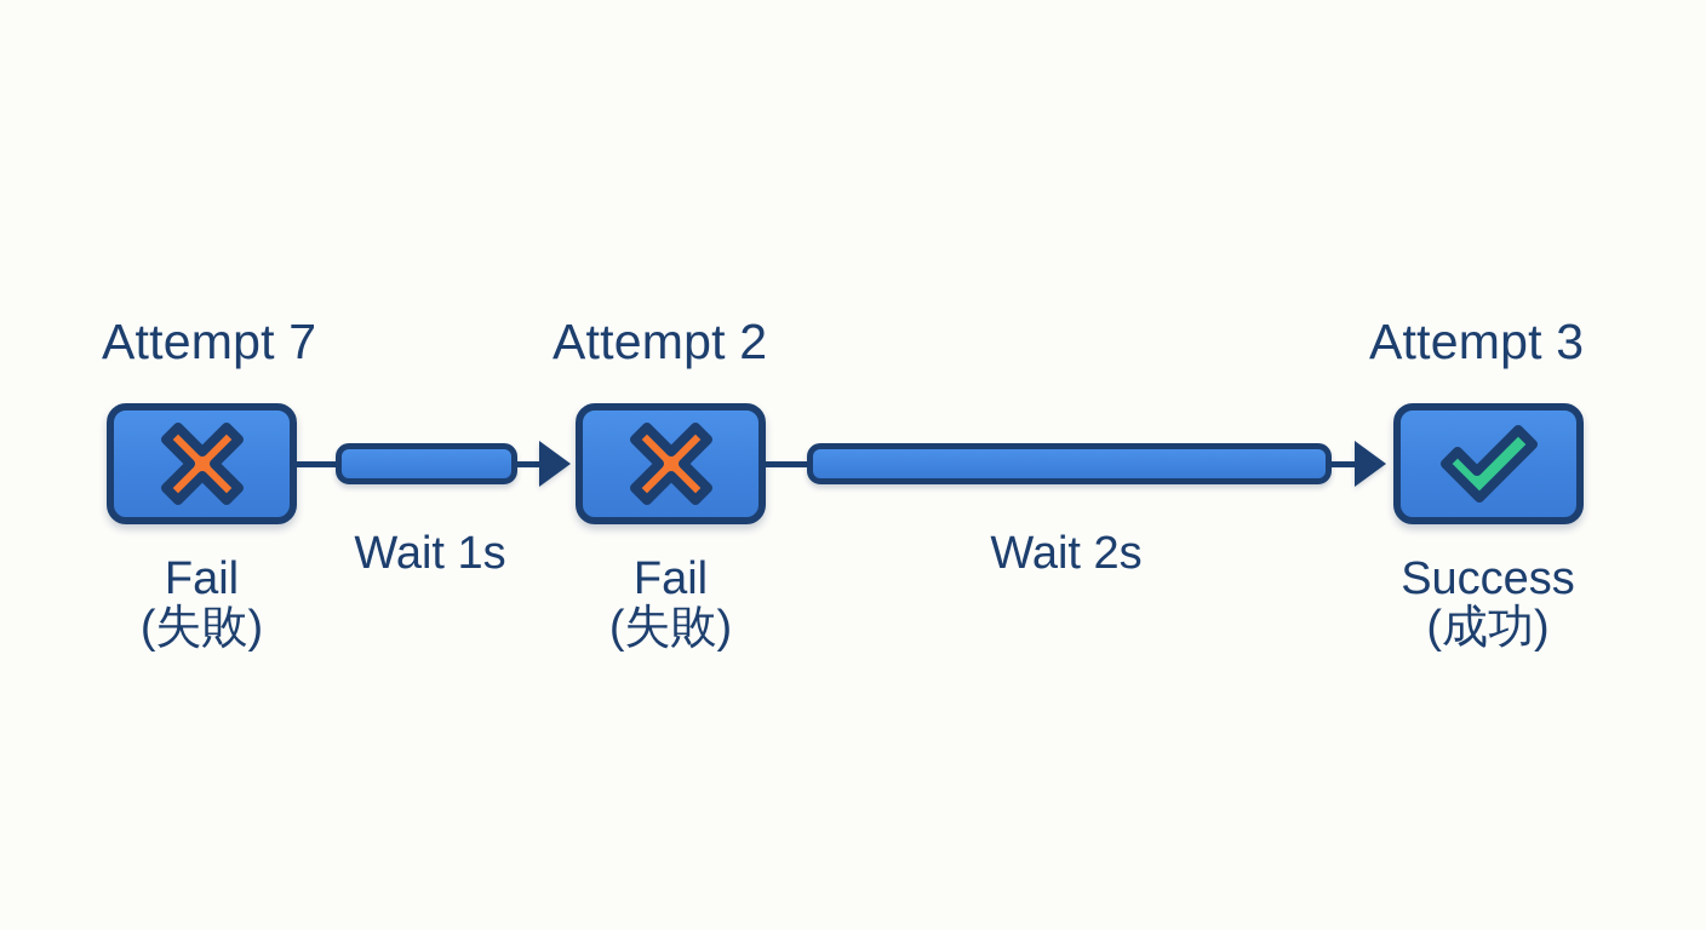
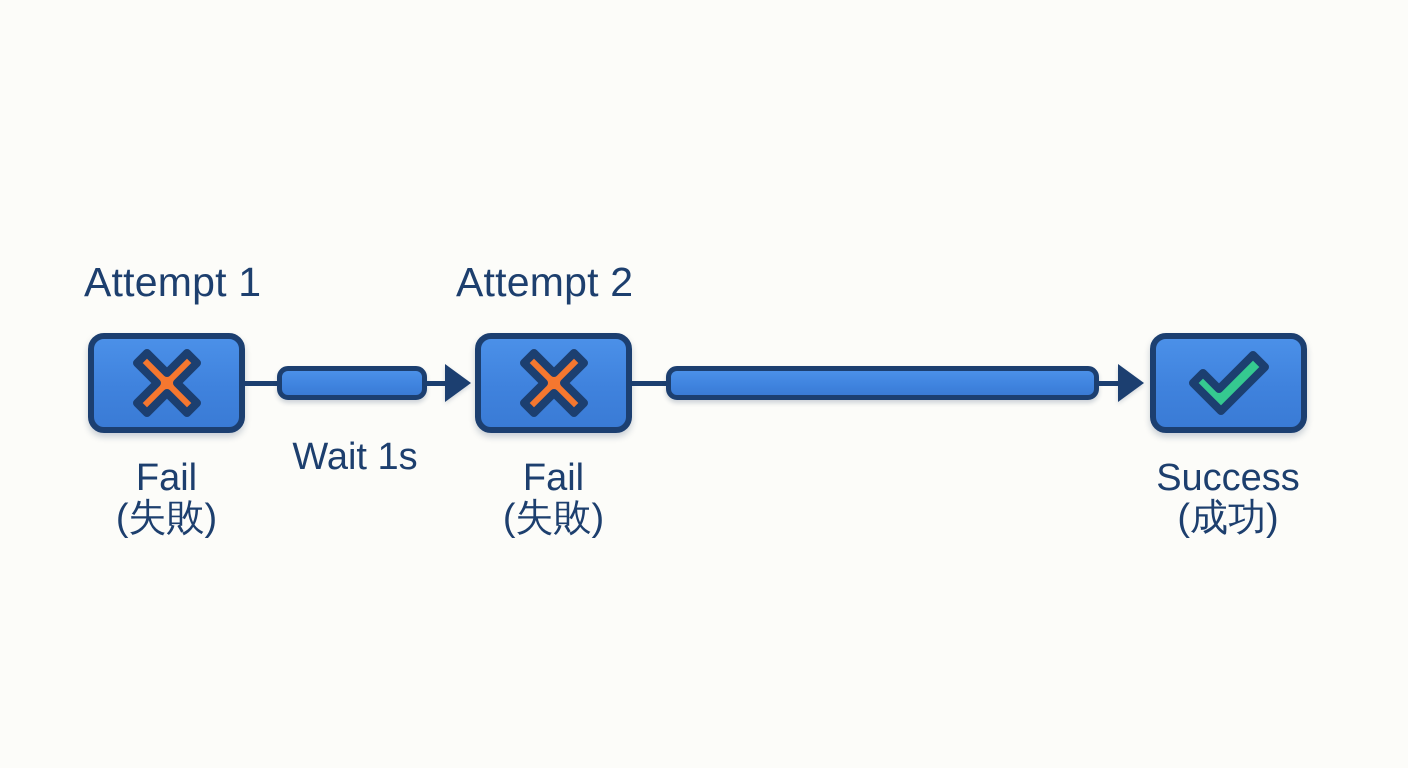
- Attempt 7
+ Attempt 1
  Fail
  (失敗)
  Wait 1s
  Attempt 2
  Fail
  (失敗)
- Wait 2s
- Attempt 3
  Success
  (成功)
